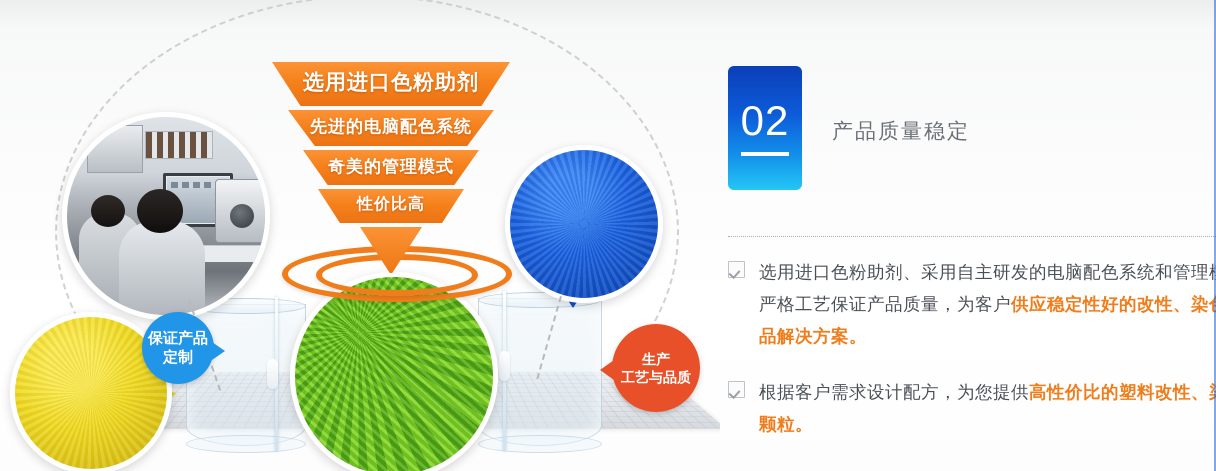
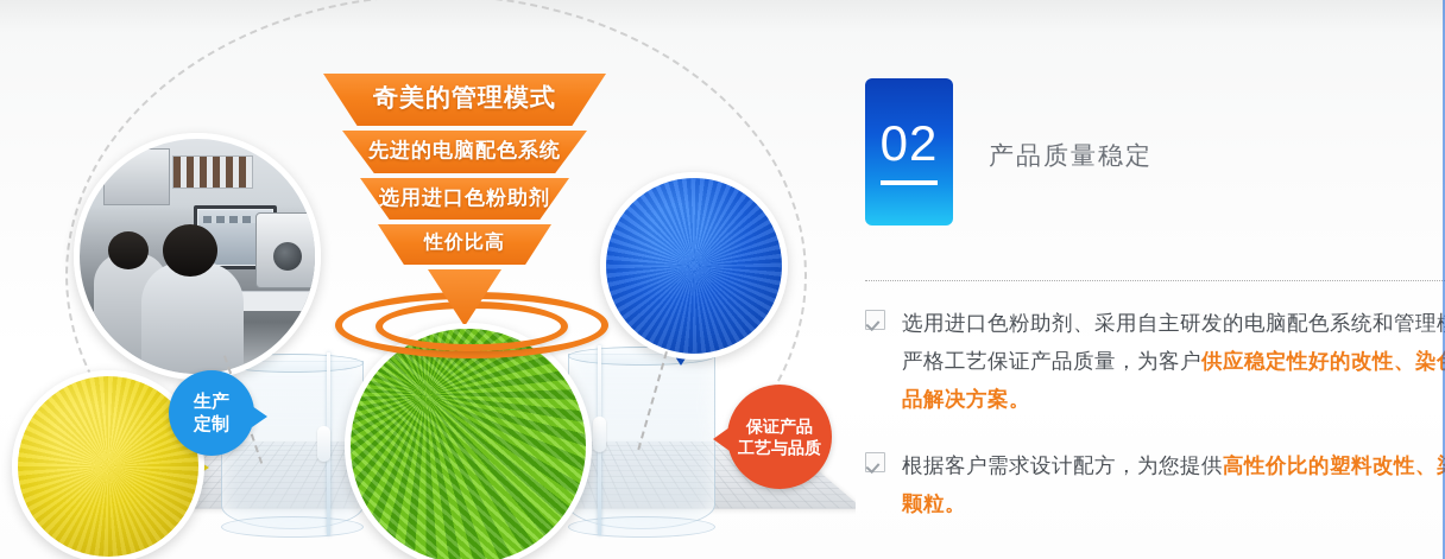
- 选用进口色粉助剂
+ 奇美的管理模式
  先进的电脑配色系统
- 奇美的管理模式
+ 选用进口色粉助剂
  性价比高
- 保证产品
+ 生产
  定制
- 生产
+ 保证产品
  工艺与品质
  02
  产品质量稳定
  选用进口色粉助剂、采用自主研发的电脑配色系统和管理
  严格工艺保证产品质量，为客户供应稳定性好的改性、染
  品解决方案。
  根据客户需求设计配方，为您提供高性价比的塑料改性、
  颗粒。
